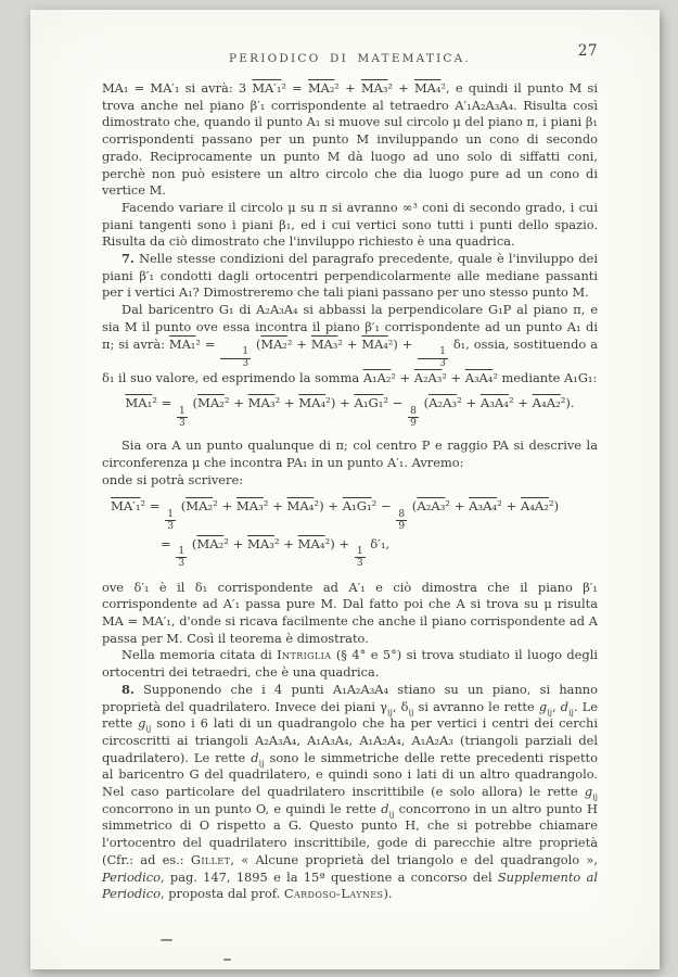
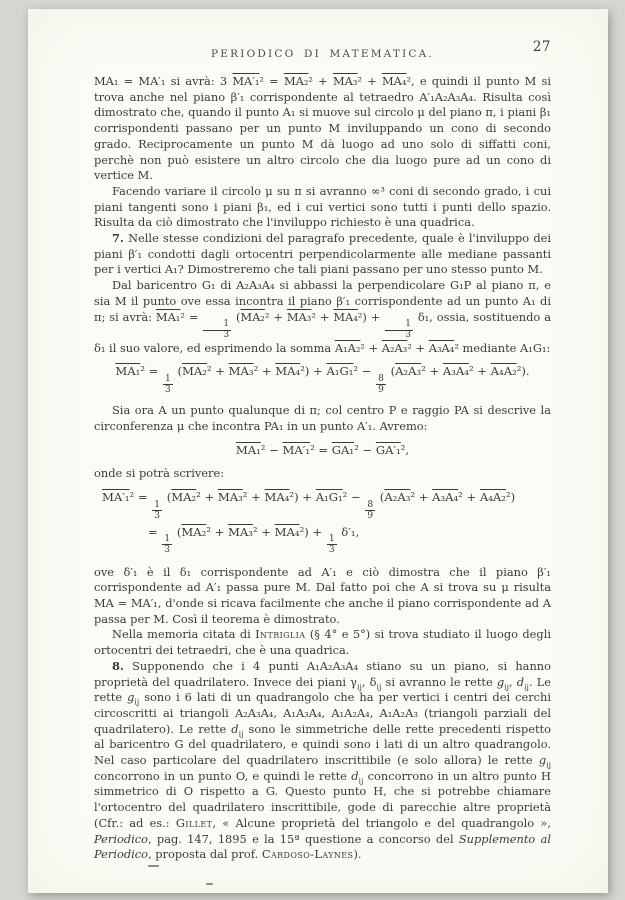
  PERIODICO DI MATEMATICA.
  27
  MA₁ = MA′₁ si avrà: 3 MA′₁² = MA₂² + MA₃² + MA₄², e quindi il punto M si trova anche nel piano β′₁ corrispondente al tetraedro A′₁A₂A₃A₄. Risulta così dimostrato che, quando il punto A₁ si muove sul circolo μ del piano π, i piani β₁ corrispondenti passano per un punto M inviluppando un cono di secondo grado. Reciprocamente un punto M dà luogo ad uno solo di siffatti coni, perchè non può esistere un altro circolo che dia luogo pure ad un cono di vertice M.
  Facendo variare il circolo μ su π si avranno ∞³ coni di secondo grado, i cui piani tangenti sono i piani β₁, ed i cui vertici sono tutti i punti dello spazio. Risulta da ciò dimostrato che l'inviluppo richiesto è una quadrica.
  7. Nelle stesse condizioni del paragrafo precedente, quale è l'inviluppo dei piani β′₁ condotti dagli ortocentri perpendicolarmente alle mediane passanti per i vertici A₁? Dimostreremo che tali piani passano per uno stesso punto M.
  Dal baricentro G₁ di A₂A₃A₄ si abbassi la perpendicolare G₁P al piano π, e sia M il punto ove essa incontra il piano β′₁ corrispondente ad un punto A₁ di π; si avrà: MA₁² =
  1
  3
  (MA₂² + MA₃² + MA₄²) +
  1
  3
  δ₁, ossia, sostituendo a δ₁ il suo valore, ed esprimendo la somma A₁A₂² + A₂A₃² + A₃A₄² mediante A₁G₁:
  MA₁² =
  1
  3
  (MA₂² + MA₃² + MA₄²) + A₁G₁² −
  8
  9
  (A₂A₃² + A₃A₄² + A₄A₂²).
  Sia ora A un punto qualunque di π; col centro P e raggio PA si descrive la circonferenza μ che incontra PA₁ in un punto A′₁. Avremo:
+ MA₁² − MA′₁² = GA₁² − GA′₁²,
  onde si potrà scrivere:
  MA′₁² =
  1
  3
  (MA₂² + MA₃² + MA₄²) + A₁G₁² −
  8
  9
  (A₂A₃² + A₃A₄² + A₄A₂²)
  =
  1
  3
  (MA₂² + MA₃² + MA₄²) +
  1
  3
  δ′₁,
  ove δ′₁ è il δ₁ corrispondente ad A′₁ e ciò dimostra che il piano β′₁ corrispondente ad A′₁ passa pure M. Dal fatto poi che A si trova su μ risulta MA = MA′₁, d'onde si ricava facilmente che anche il piano corrispondente ad A passa per M. Così il teorema è dimostrato.
  Nella memoria citata di Intriglia (§ 4° e 5°) si trova studiato il luogo degli ortocentri dei tetraedri, che è una quadrica.
  8. Supponendo che i 4 punti A₁A₂A₃A₄ stiano su un piano, si hanno proprietà del quadrilatero. Invece dei piani γij, δij si avranno le rette gij, dij. Le rette gij sono i 6 lati di un quadrangolo che ha per vertici i centri dei cerchi circoscritti ai triangoli A₂A₃A₄, A₁A₃A₄, A₁A₂A₄, A₁A₂A₃ (triangoli parziali del quadrilatero). Le rette dij sono le simmetriche delle rette precedenti rispetto al baricentro G del quadrilatero, e quindi sono i lati di un altro quadrangolo. Nel caso particolare del quadrilatero inscrittibile (e solo allora) le rette gij concorrono in un punto O, e quindi le rette dij concorrono in un altro punto H simmetrico di O rispetto a G. Questo punto H, che si potrebbe chiamare l'ortocentro del quadrilatero inscrittibile, gode di parecchie altre proprietà (Cfr.: ad es.: Gillet, « Alcune proprietà del triangolo e del quadrangolo », Periodico, pag. 147, 1895 e la 15ª questione a concorso del Supplemento al Periodico, proposta dal prof. Cardoso-Laynes).
